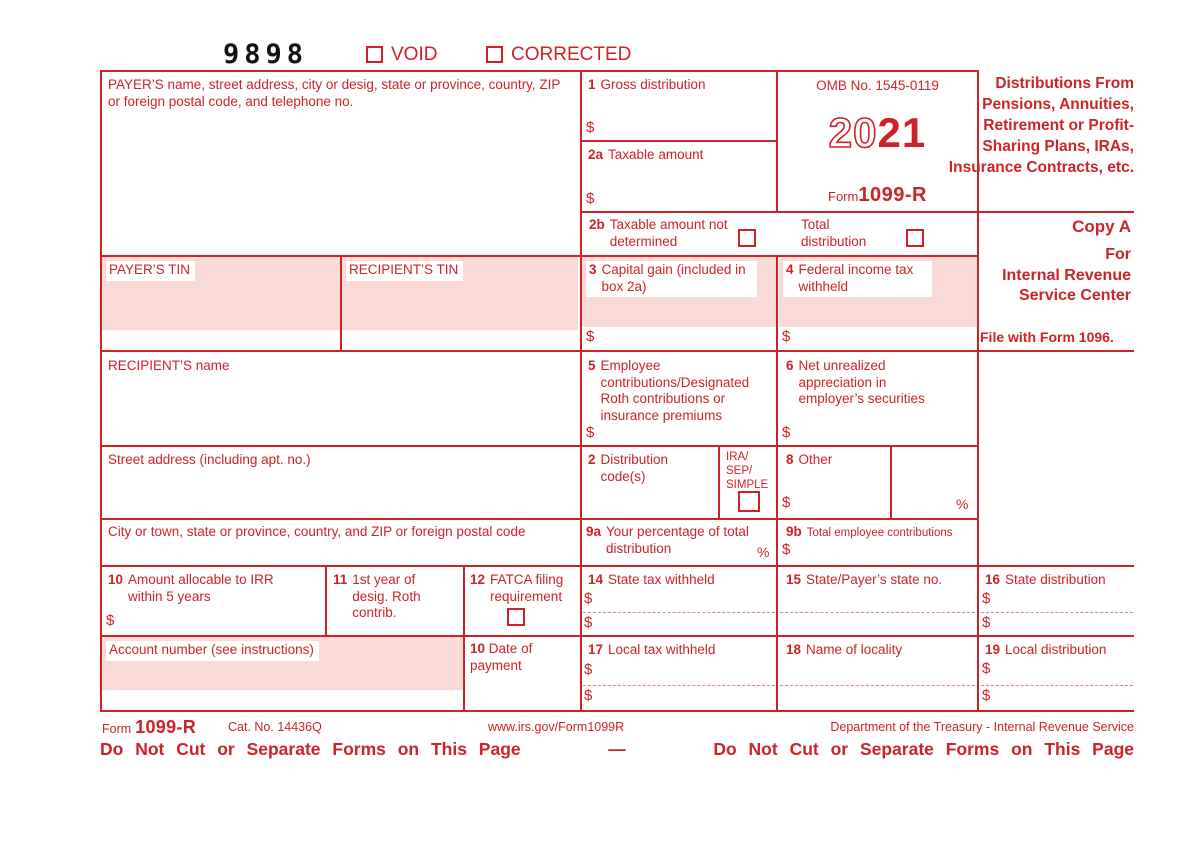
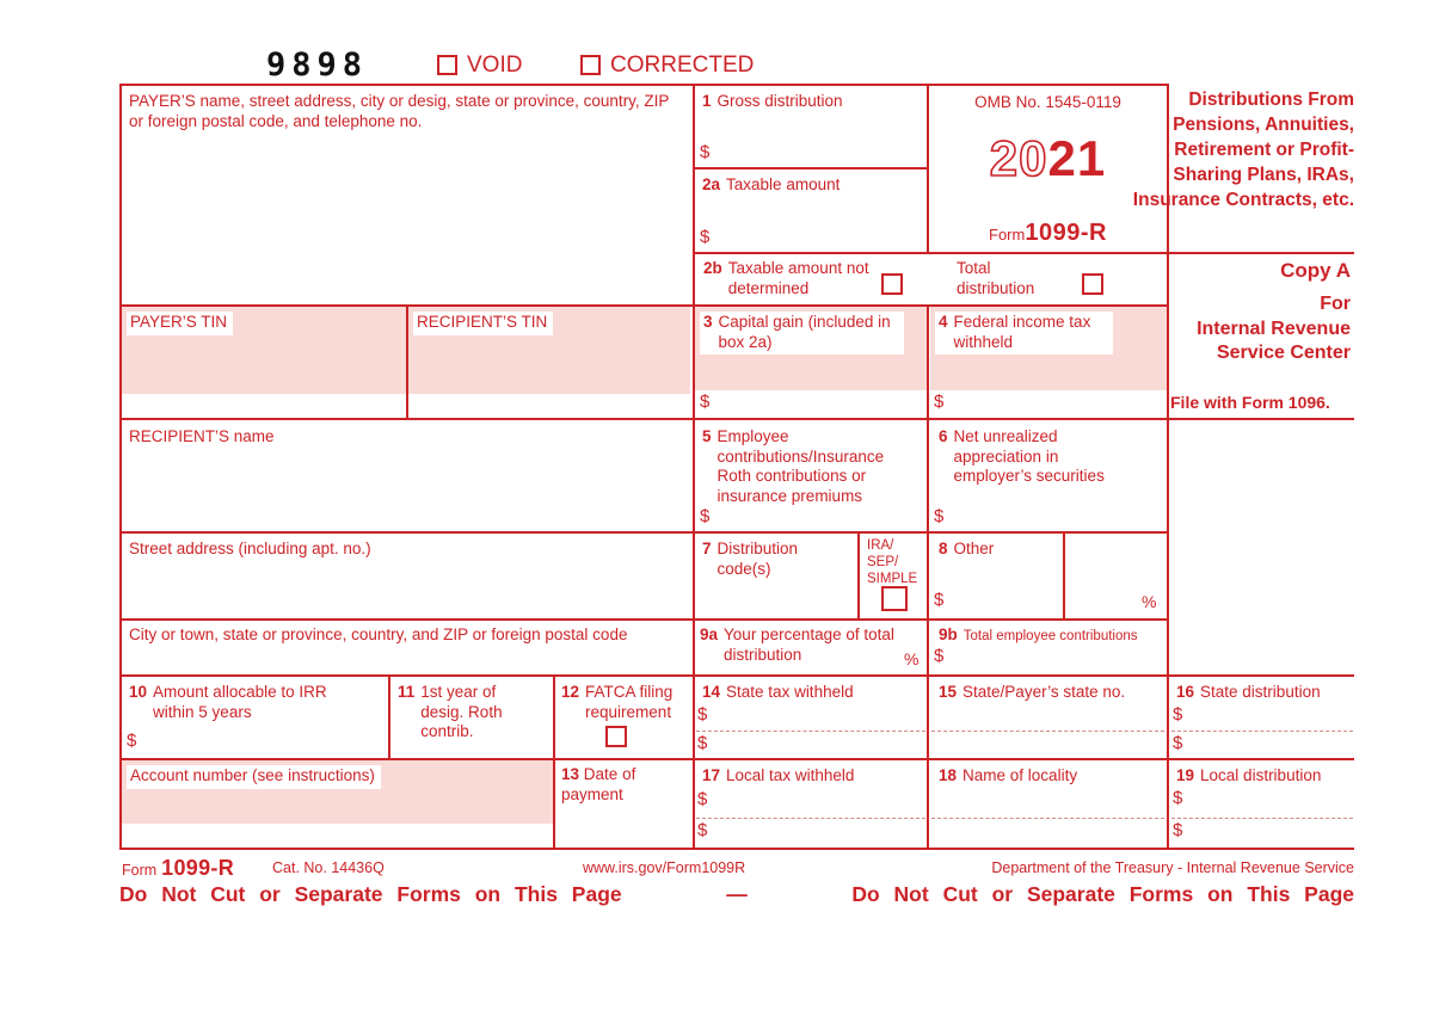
  9898
  VOID
  CORRECTED
  PAYER’S name, street address, city or desig, state or province, country, ZIP or foreign postal code, and telephone no.
  1
  Gross distribution
  $
  2a
  Taxable amount
  $
  OMB No. 1545-0119
  2021
  Form1099-R
  Distributions From Pensions, Annuities, Retirement or Profit-Sharing Plans, IRAs, Insurance Contracts, etc.
  2b
  Taxable amount not determined
  Total distribution
  Copy A
  For
  Internal Revenue
  Service Center
  File with Form 1096.
  PAYER’S TIN
  RECIPIENT’S TIN
  3
  Capital gain (included in box 2a)
  $
  4
  Federal income tax withheld
  $
  RECIPIENT’S name
  5
- Employee contributions/Designated Roth contributions or insurance premiums
+ Employee contributions/Insurance Roth contributions or insurance premiums
  $
  6
  Net unrealized appreciation in employer’s securities
  $
  Street address (including apt. no.)
- 2
+ 7
  Distribution code(s)
  IRA/
  SEP/
  SIMPLE
  8
  Other
  $
  %
  City or town, state or province, country, and ZIP or foreign postal code
  9a
  Your percentage of total distribution
  %
  9b
  Total employee contributions
  $
  10
  Amount allocable to IRR within 5 years
  $
  11
  1st year of desig. Roth contrib.
  12
  FATCA filing requirement
  14
  State tax withheld
  $
  $
  15
  State/Payer’s state no.
  16
  State distribution
  $
  $
  Account number (see instructions)
- 10 Date of payment
+ 13 Date of payment
  17
  Local tax withheld
  $
  $
  18
  Name of locality
  19
  Local distribution
  $
  $
  Form 1099-R
  Cat. No. 14436Q
  www.irs.gov/Form1099R
  Department of the Treasury - Internal Revenue Service
  Do Not Cut or Separate Forms on This Page
  —
  Do Not Cut or Separate Forms on This Page
